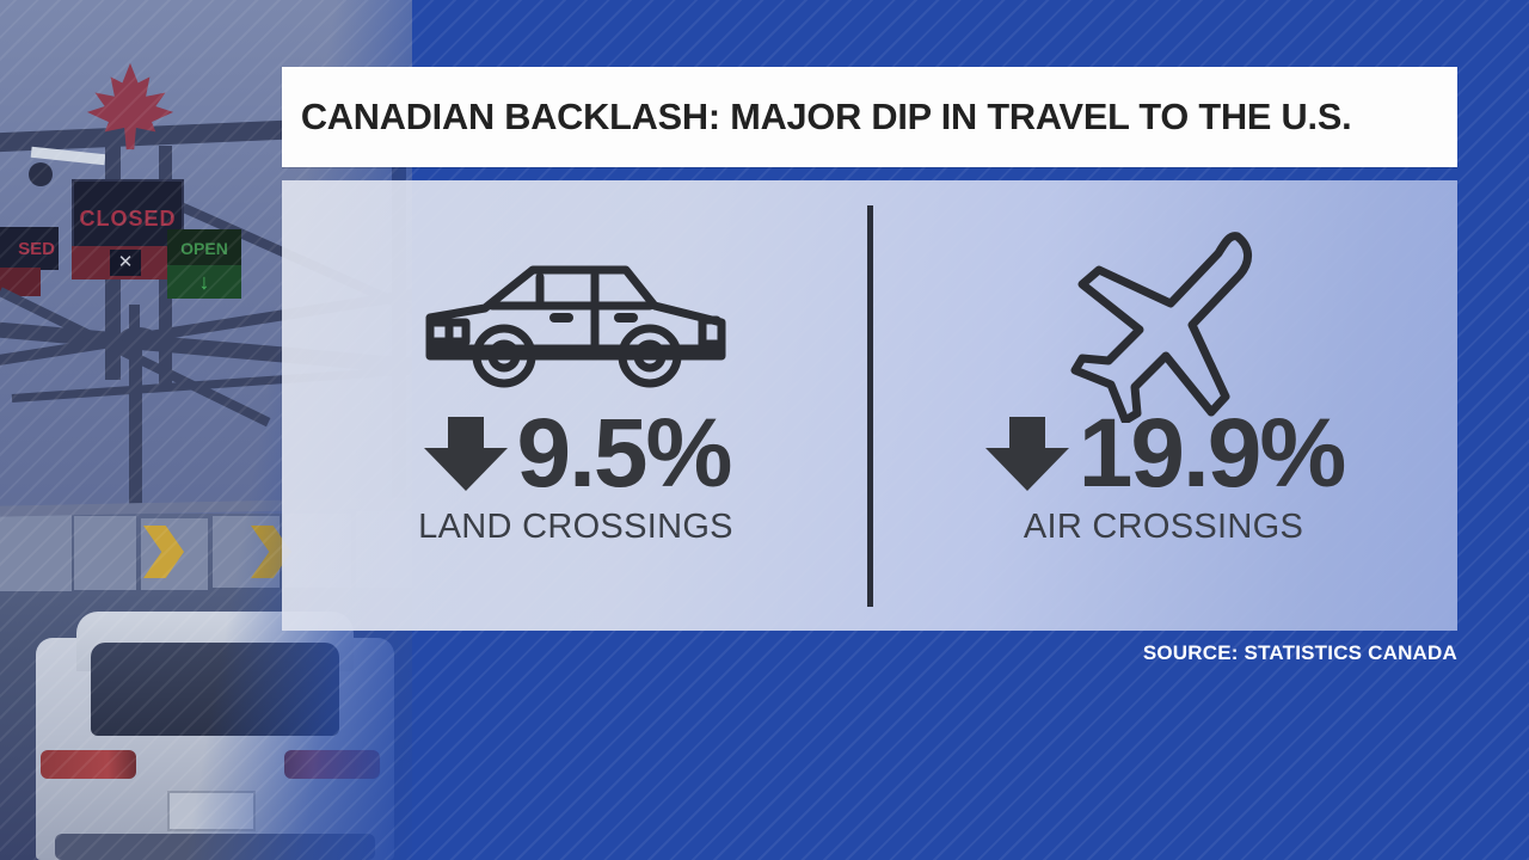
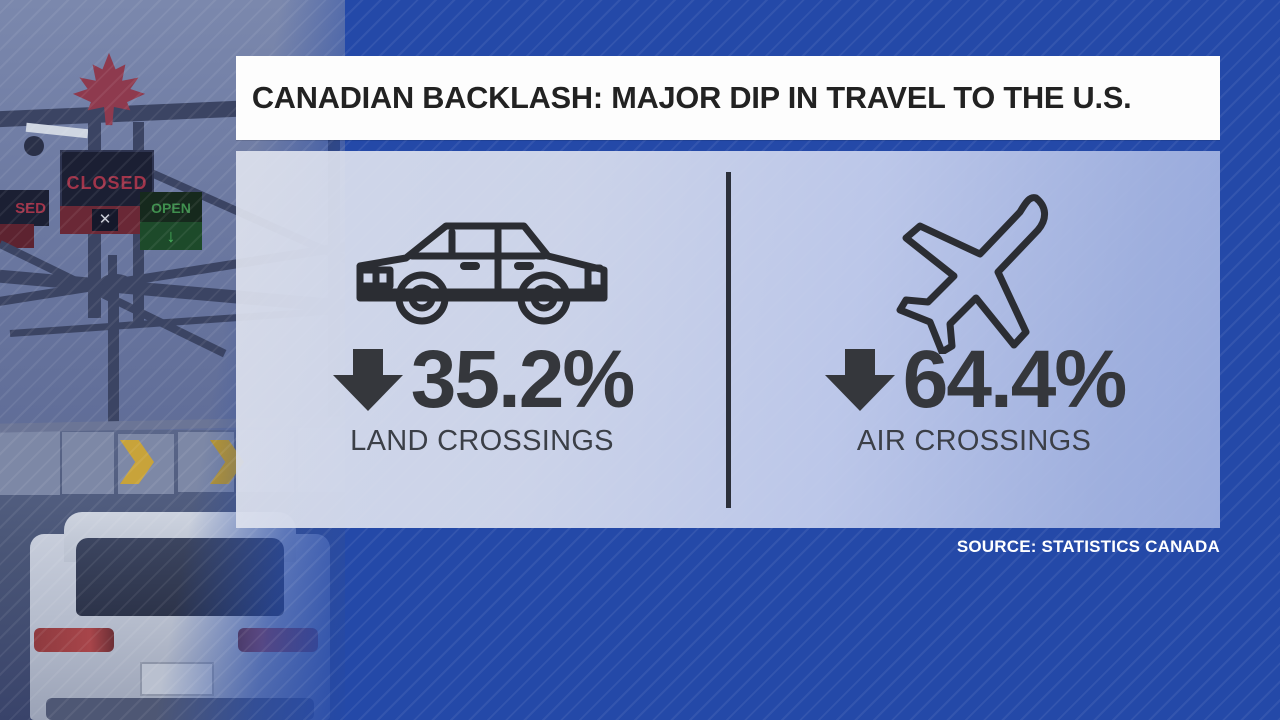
  CANADIAN BACKLASH: MAJOR DIP IN TRAVEL TO THE U.S.
- 9.5%
+ 35.2%
  LAND CROSSINGS
- 19.9%
+ 64.4%
  AIR CROSSINGS
  SOURCE: STATISTICS CANADA
